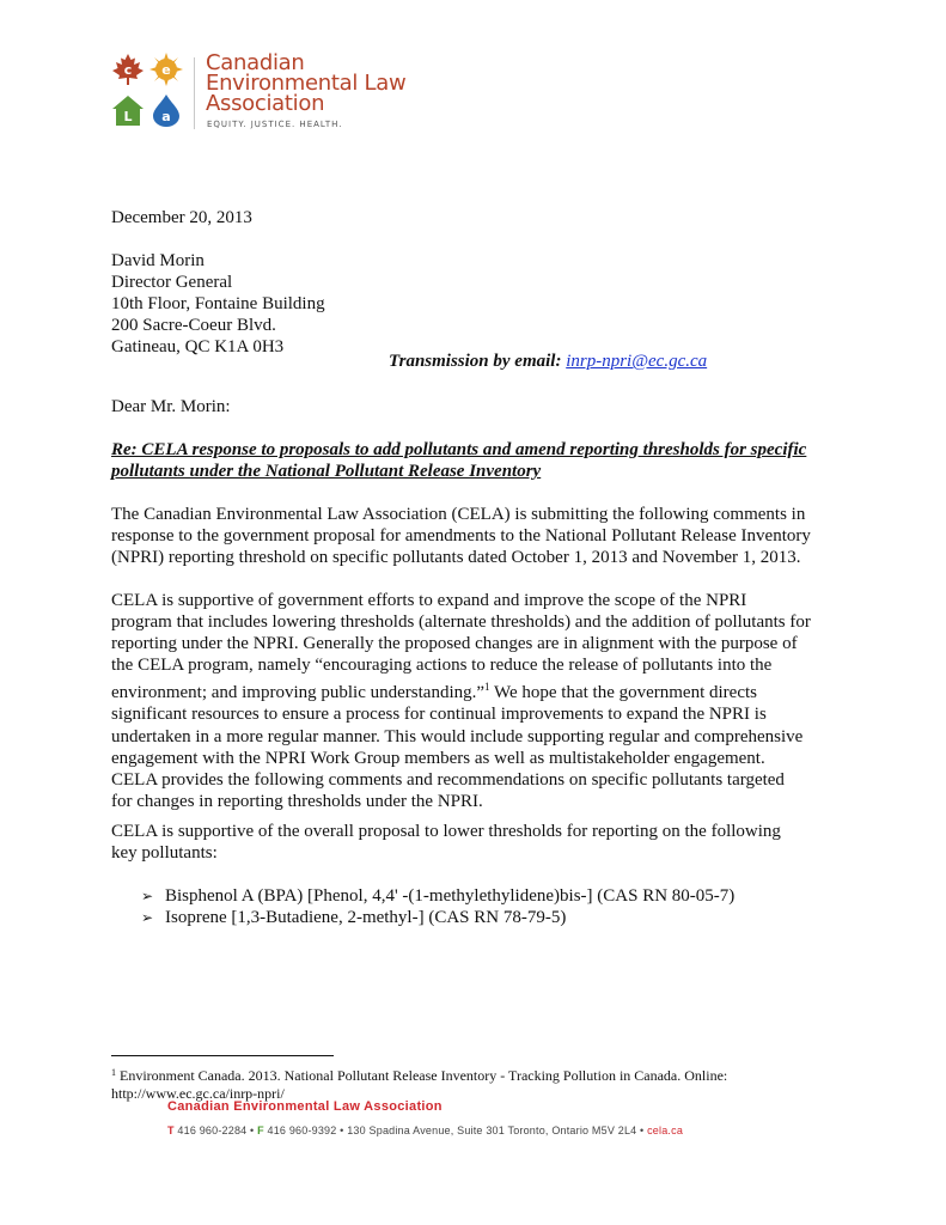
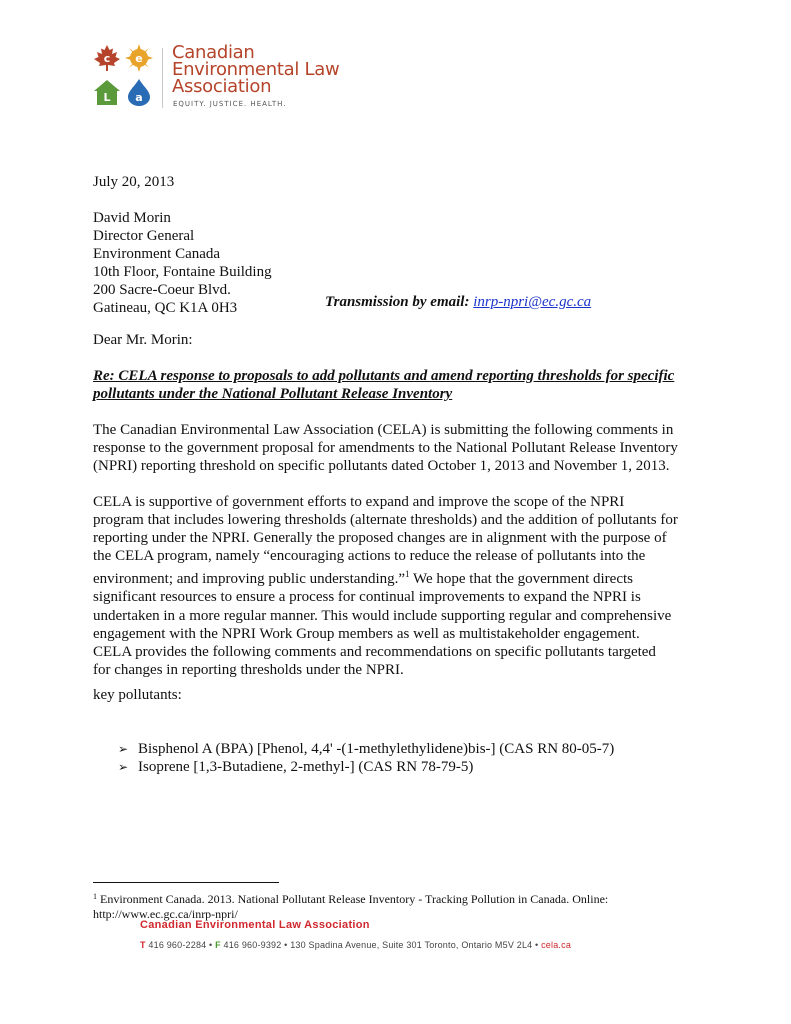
  c
  e
  L
  a
  Canadian
  Environmental Law
  Association
  EQUITY. JUSTICE. HEALTH.
- December 20, 2013
+ July 20, 2013
  David Morin
  Director General
+ Environment Canada
  10th Floor, Fontaine Building
  200 Sacre-Coeur Blvd.
  Gatineau, QC K1A 0H3
  Transmission by email: inrp-npri@ec.gc.ca
  Dear Mr. Morin:
  Re: CELA response to proposals to add pollutants and amend reporting thresholds for specific
  pollutants under the National Pollutant Release Inventory
  The Canadian Environmental Law Association (CELA) is submitting the following comments in
  response to the government proposal for amendments to the National Pollutant Release Inventory
  (NPRI) reporting threshold on specific pollutants dated October 1, 2013 and November 1, 2013.
  CELA is supportive of government efforts to expand and improve the scope of the NPRI
  program that includes lowering thresholds (alternate thresholds) and the addition of pollutants for
  reporting under the NPRI. Generally the proposed changes are in alignment with the purpose of
  the CELA program, namely “encouraging actions to reduce the release of pollutants into the
  environment; and improving public understanding.”1 We hope that the government directs
  significant resources to ensure a process for continual improvements to expand the NPRI is
  undertaken in a more regular manner. This would include supporting regular and comprehensive
  engagement with the NPRI Work Group members as well as multistakeholder engagement.
  CELA provides the following comments and recommendations on specific pollutants targeted
  for changes in reporting thresholds under the NPRI.
- CELA is supportive of the overall proposal to lower thresholds for reporting on the following
  key pollutants:
  ➢ Bisphenol A (BPA) [Phenol, 4,4' -(1-methylethylidene)bis-] (CAS RN 80-05-7)
  ➢ Isoprene [1,3-Butadiene, 2-methyl-] (CAS RN 78-79-5)
  1 Environment Canada. 2013. National Pollutant Release Inventory - Tracking Pollution in Canada. Online:
  http://www.ec.gc.ca/inrp-npri/
  Canadian Environmental Law Association
  T 416 960-2284 • F 416 960-9392 • 130 Spadina Avenue, Suite 301 Toronto, Ontario M5V 2L4 • cela.ca
